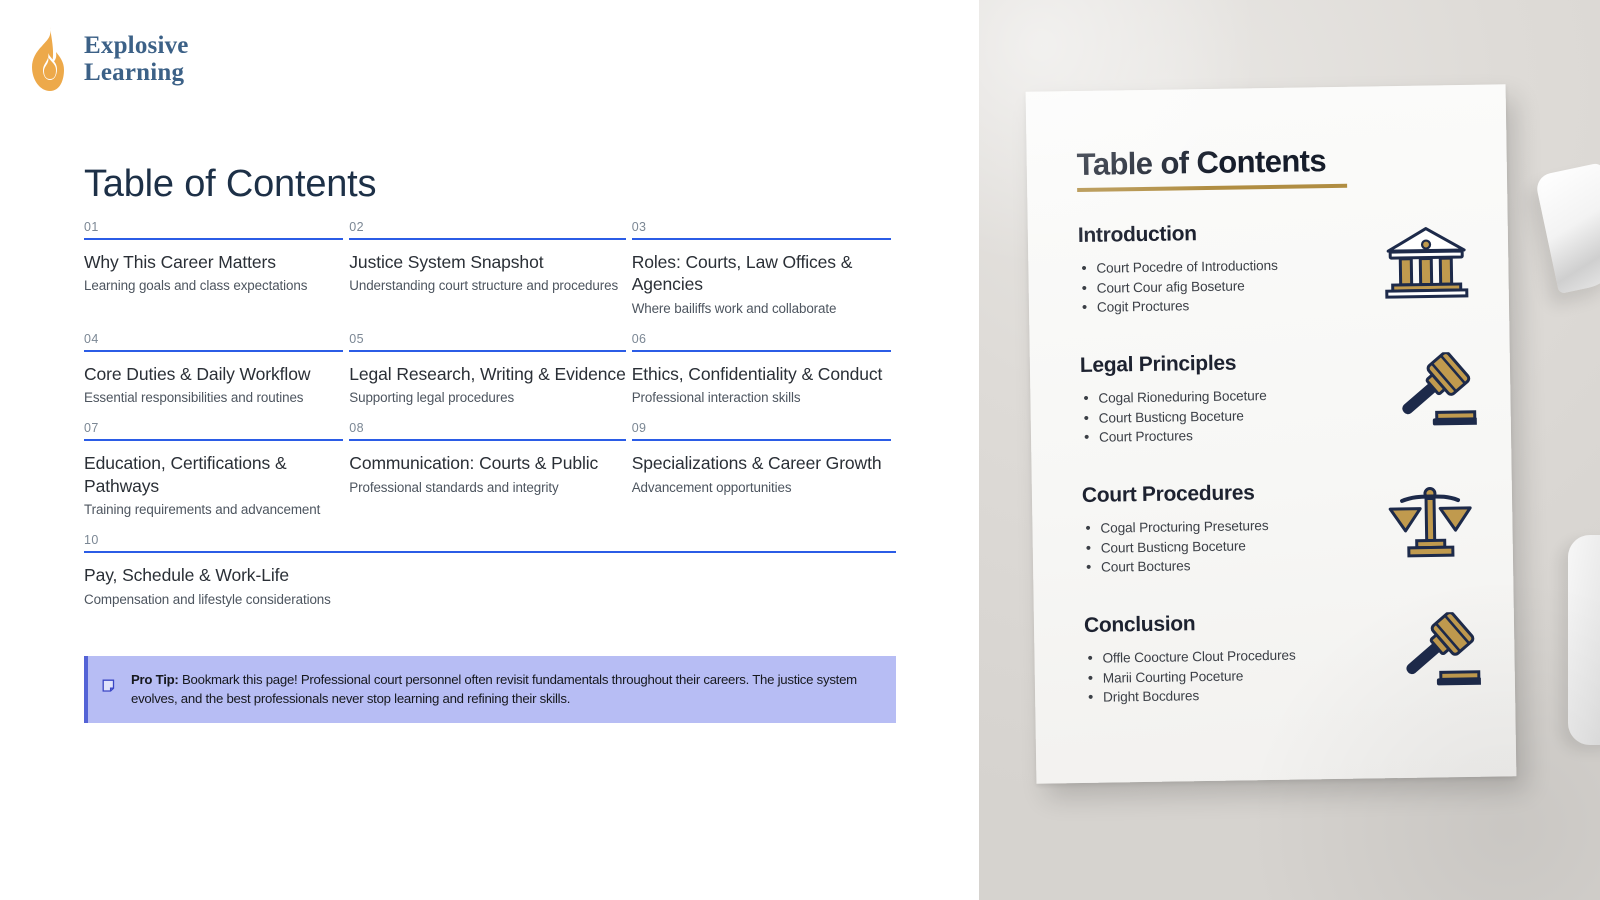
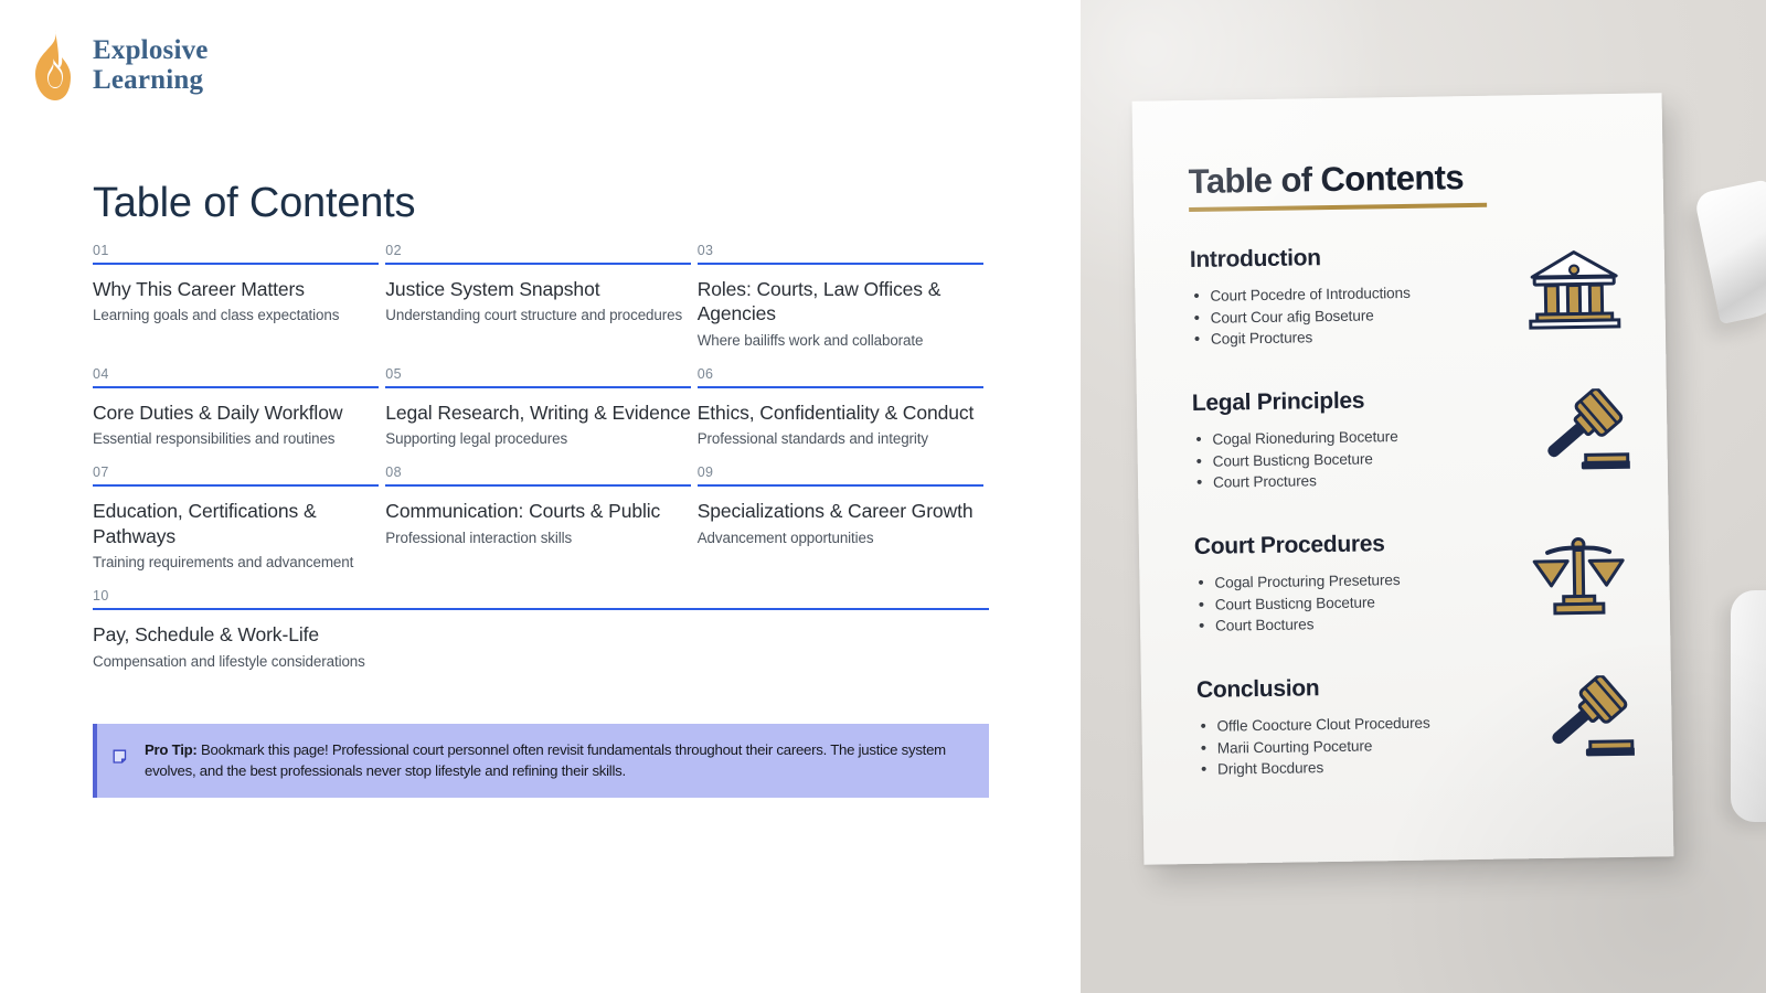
  Explosive
  Learning
  Table of Contents
  01
  Why This Career Matters
  Learning goals and class expectations
  02
  Justice System Snapshot
  Understanding court structure and procedures
  03
  Roles: Courts, Law Offices & Agencies
  Where bailiffs work and collaborate
  04
  Core Duties & Daily Workflow
  Essential responsibilities and routines
  05
  Legal Research, Writing & Evidence
  Supporting legal procedures
  06
  Ethics, Confidentiality & Conduct
- Professional interaction skills
+ Professional standards and integrity
  07
  Education, Certifications & Pathways
  Training requirements and advancement
  08
  Communication: Courts & Public
- Professional standards and integrity
+ Professional interaction skills
  09
  Specializations & Career Growth
  Advancement opportunities
  10
  Pay, Schedule & Work-Life
  Compensation and lifestyle considerations
- Pro Tip: Bookmark this page! Professional court personnel often revisit fundamentals throughout their careers. The justice system evolves, and the best professionals never stop learning and refining their skills.
+ Pro Tip: Bookmark this page! Professional court personnel often revisit fundamentals throughout their careers. The justice system evolves, and the best professionals never stop lifestyle and refining their skills.
